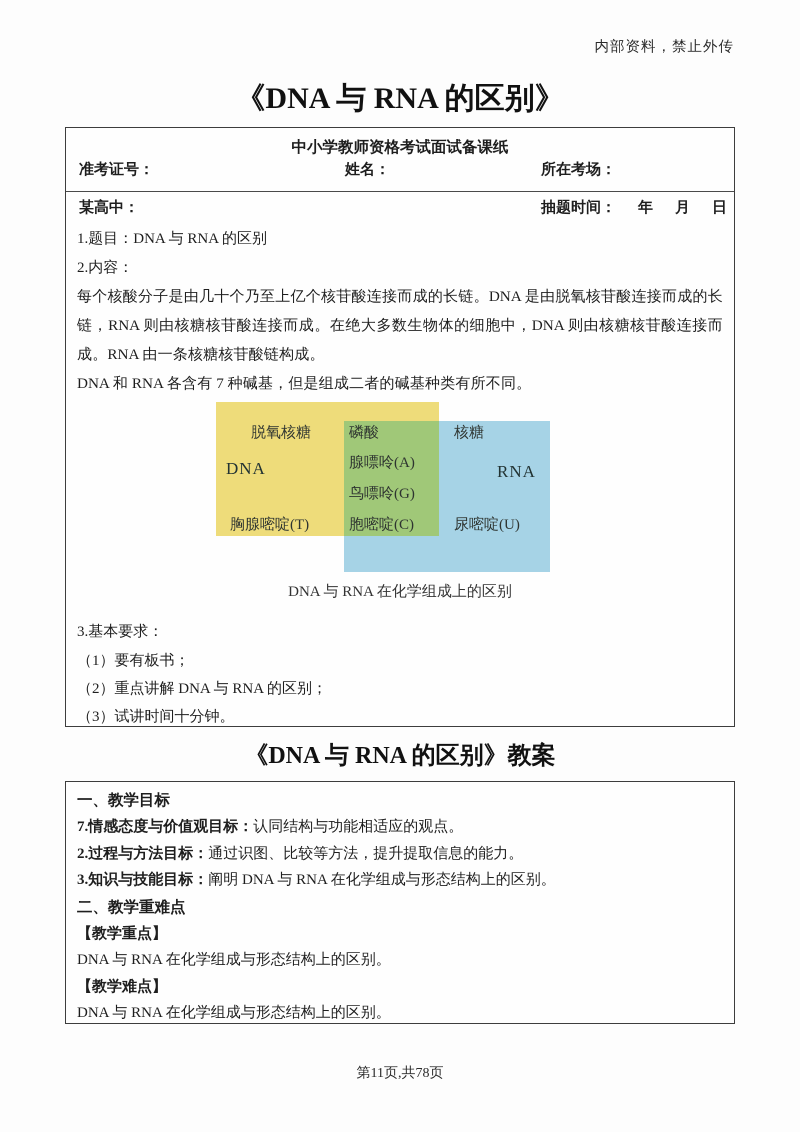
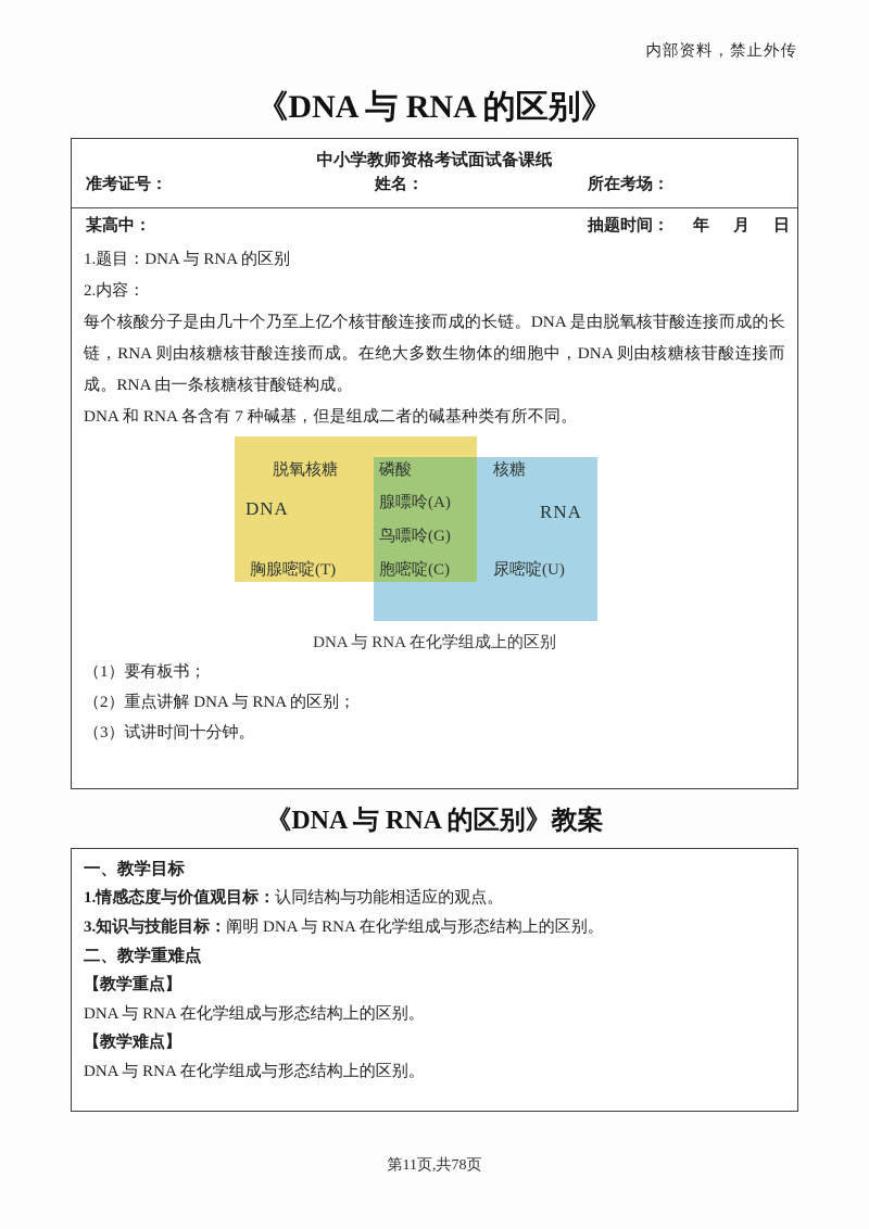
  内部资料，禁止外传
  《DNA 与 RNA 的区别》
  中小学教师资格考试面试备课纸
  准考证号：
  姓名：
  所在考场：
  某高中：
  抽题时间：
  年
  月
  日
  1.题目：DNA 与 RNA 的区别
  2.内容：
  每个核酸分子是由几十个乃至上亿个核苷酸连接而成的长链。DNA 是由脱氧核苷酸连接而成的长链，RNA 则由核糖核苷酸连接而成。在绝大多数生物体的细胞中，DNA 则由核糖核苷酸连接而成。RNA 由一条核糖核苷酸链构成。
  DNA 和 RNA 各含有 7 种碱基，但是组成二者的碱基种类有所不同。
  脱氧核糖
  磷酸
  核糖
  DNA
  腺嘌呤(A)
  RNA
  鸟嘌呤(G)
  胸腺嘧啶(T)
  胞嘧啶(C)
  尿嘧啶(U)
  DNA 与 RNA 在化学组成上的区别
- 3.基本要求：
  （1）要有板书；
  （2）重点讲解 DNA 与 RNA 的区别；
  （3）试讲时间十分钟。
  《DNA 与 RNA 的区别》教案
  一、教学目标
- 7.情感态度与价值观目标：认同结构与功能相适应的观点。
+ 1.情感态度与价值观目标：认同结构与功能相适应的观点。
- 2.过程与方法目标：通过识图、比较等方法，提升提取信息的能力。
  3.知识与技能目标：阐明 DNA 与 RNA 在化学组成与形态结构上的区别。
  二、教学重难点
  【教学重点】
  DNA 与 RNA 在化学组成与形态结构上的区别。
  【教学难点】
  DNA 与 RNA 在化学组成与形态结构上的区别。
  第11页,共78页
